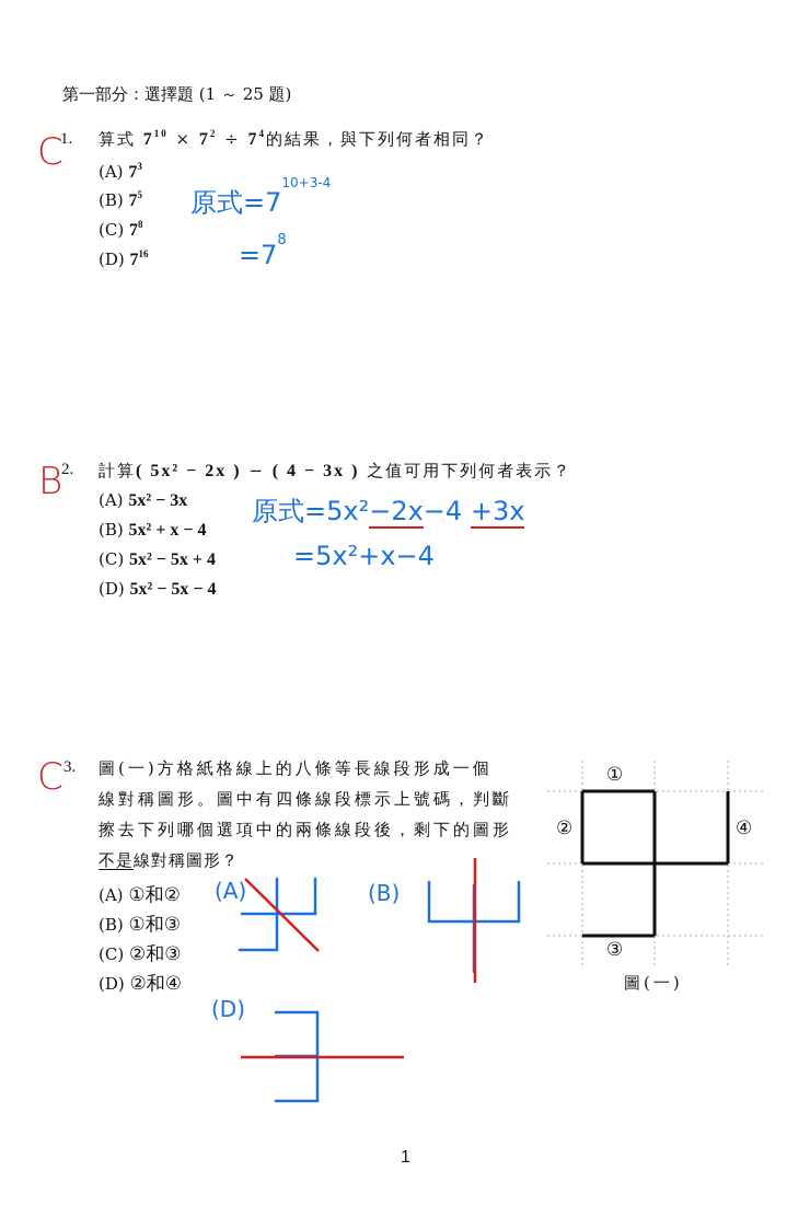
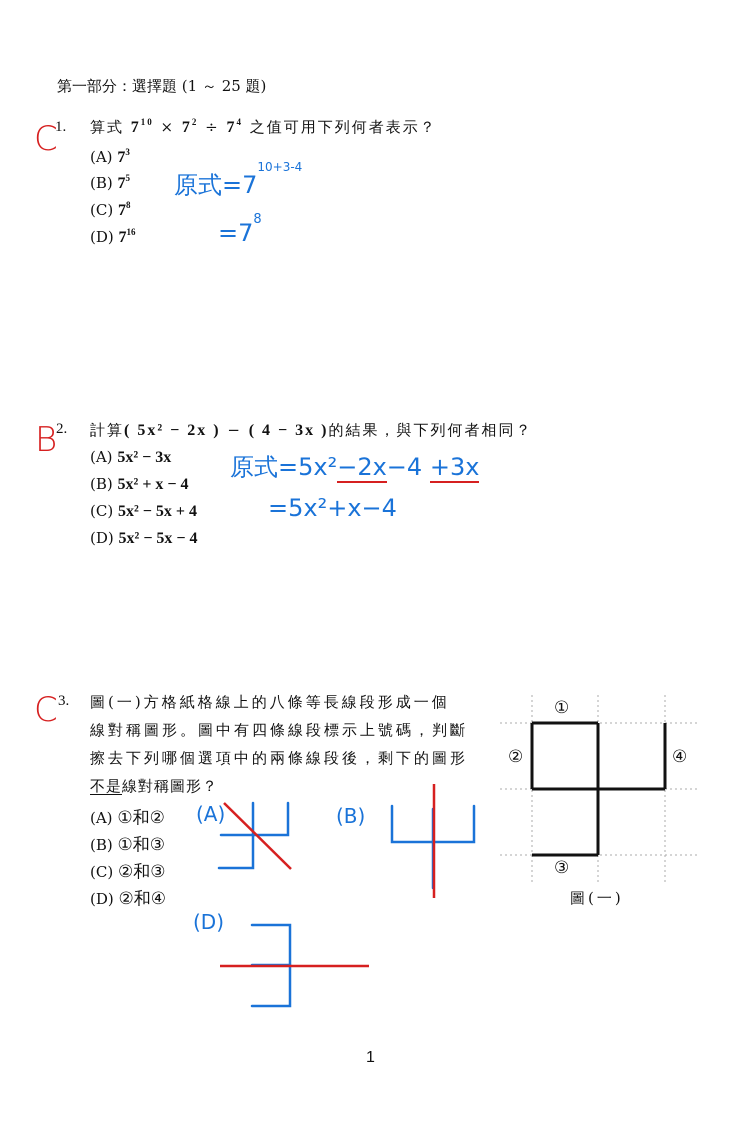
  第一部分：選擇題 (1 ～ 25 題)
  C
  1.
- 算式 710 × 72 ÷ 74的結果，與下列何者相同？
+ 算式 710 × 72 ÷ 74 之值可用下列何者表示？
  (A) 73
  (B) 75
  (C) 78
  (D) 716
  原式=710+3-4
  =78
  B
  2.
- 計算( 5x² − 2x ) − ( 4 − 3x ) 之值可用下列何者表示？
+ 計算( 5x² − 2x ) − ( 4 − 3x )的結果，與下列何者相同？
  (A) 5x² − 3x
  (B) 5x² + x − 4
  (C) 5x² − 5x + 4
  (D) 5x² − 5x − 4
  原式=5x²−2x−4 +3x
  =5x²+x−4
  C
  3.
  圖(一)方格紙格線上的八條等長線段形成一個
  線對稱圖形。圖中有四條線段標示上號碼，判斷
  擦去下列哪個選項中的兩條線段後，剩下的圖形
  不是線對稱圖形？
  (A) ①和②
  (B) ①和③
  (C) ②和③
  (D) ②和④
  ①
  ②
  ③
  ④
  圖(一)
  (A)
  (B)
  (D)
  1
